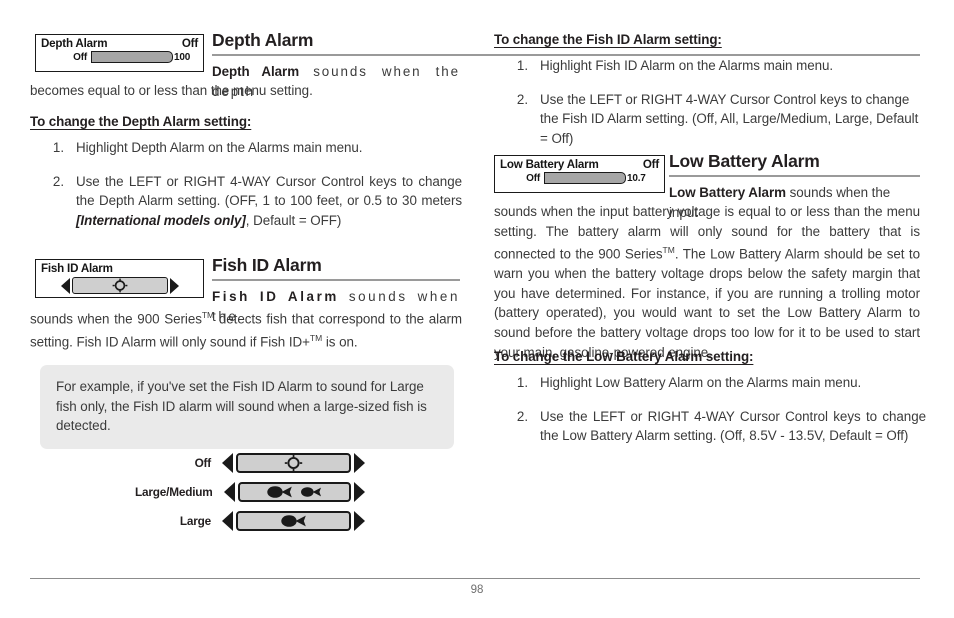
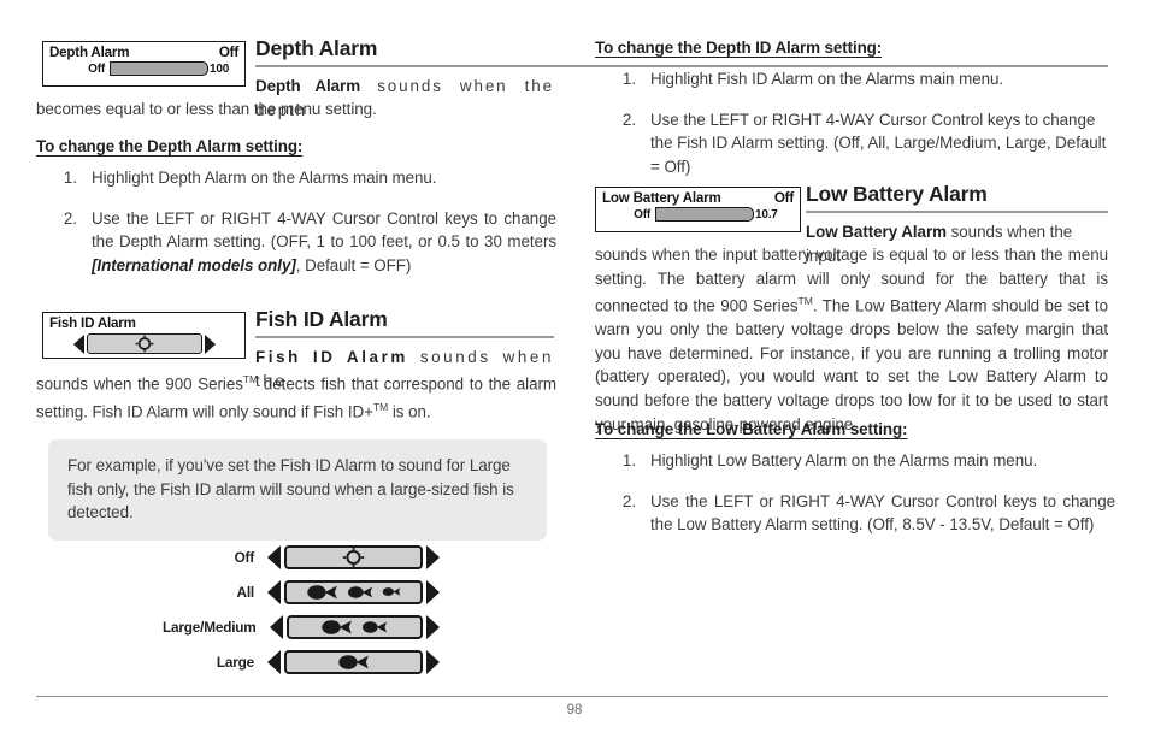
  Depth Alarm
  Off
  Off
  100
  Depth Alarm
  Depth Alarm sounds when the depth
  becomes equal to or less than the menu setting.
  To change the Depth Alarm setting:
  1.
  Highlight Depth Alarm on the Alarms main menu.
  2.
  Use the LEFT or RIGHT 4-WAY Cursor Control keys to change the Depth Alarm setting. (OFF, 1 to 100 feet, or 0.5 to 30 meters [International models only], Default = OFF)
  Fish ID Alarm
  Fish ID Alarm
  Fish ID Alarm sounds when the
  sounds when the 900 SeriesTM detects fish that correspond to the alarm setting. Fish ID Alarm will only sound if Fish ID+TM is on.
  For example, if you've set the Fish ID Alarm to sound for Large fish only, the Fish ID alarm will sound when a large-sized fish is detected.
  Off
+ All
  Large/Medium
  Large
- To change the Fish ID Alarm setting:
+ To change the Depth ID Alarm setting:
  1.
  Highlight Fish ID Alarm on the Alarms main menu.
  2.
  Use the LEFT or RIGHT 4-WAY Cursor Control keys to change the Fish ID Alarm setting. (Off, All, Large/Medium, Large, Default = Off)
  Low Battery Alarm
  Off
  Off
  10.7
  Low Battery Alarm
  Low Battery Alarm sounds when the input
- sounds when the input battery voltage is equal to or less than the menu setting. The battery alarm will only sound for the battery that is connected to the 900 SeriesTM. The Low Battery Alarm should be set to warn you when the battery voltage drops below the safety margin that you have determined. For instance, if you are running a trolling motor (battery operated), you would want to set the Low Battery Alarm to sound before the battery voltage drops too low for it to be used to start your main, gasoline-powered engine.
+ sounds when the input battery voltage is equal to or less than the menu setting. The battery alarm will only sound for the battery that is connected to the 900 SeriesTM. The Low Battery Alarm should be set to warn you only the battery voltage drops below the safety margin that you have determined. For instance, if you are running a trolling motor (battery operated), you would want to set the Low Battery Alarm to sound before the battery voltage drops too low for it to be used to start your main, gasoline-powered engine.
  To change the Low Battery Alarm setting:
  1.
  Highlight Low Battery Alarm on the Alarms main menu.
  2.
  Use the LEFT or RIGHT 4-WAY Cursor Control keys to change the Low Battery Alarm setting. (Off, 8.5V - 13.5V, Default = Off)
  98
